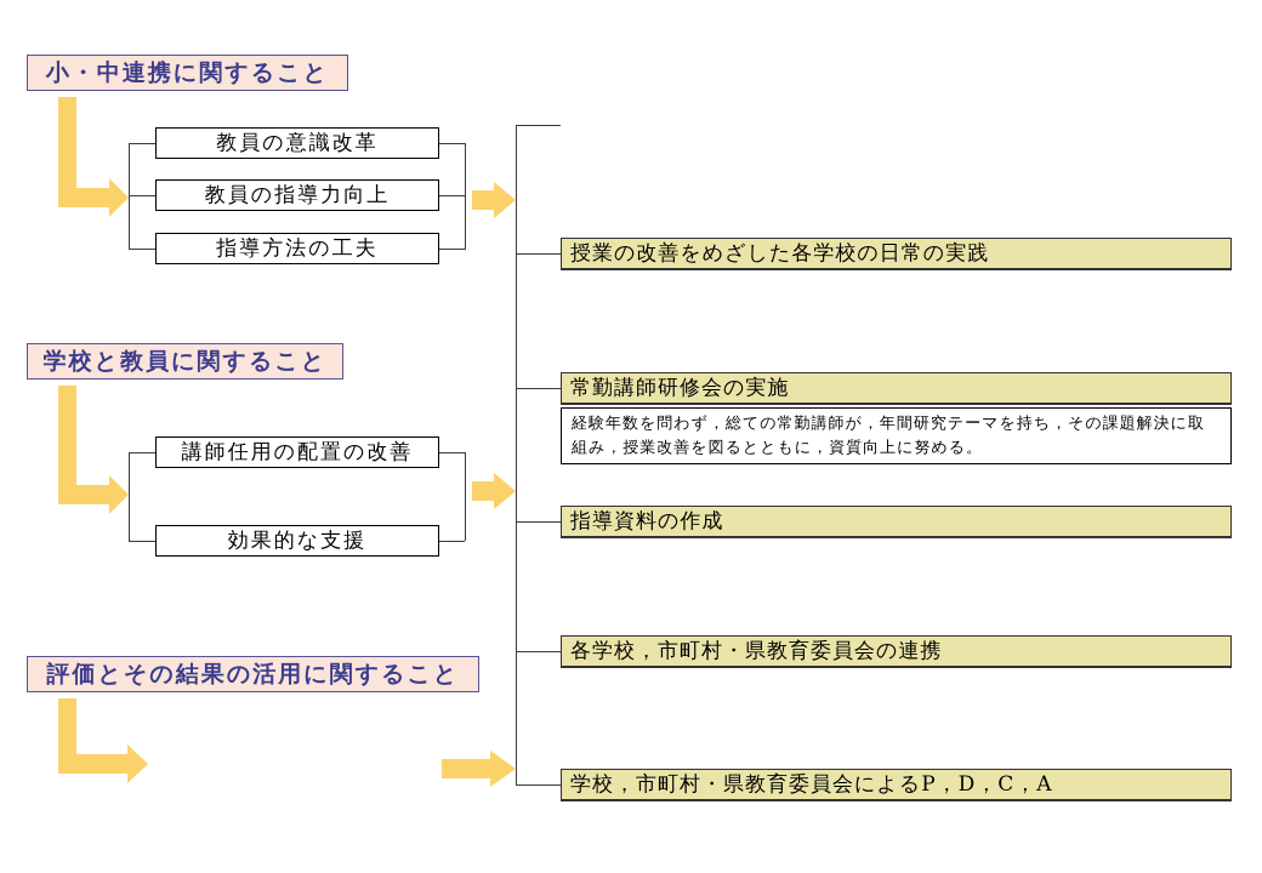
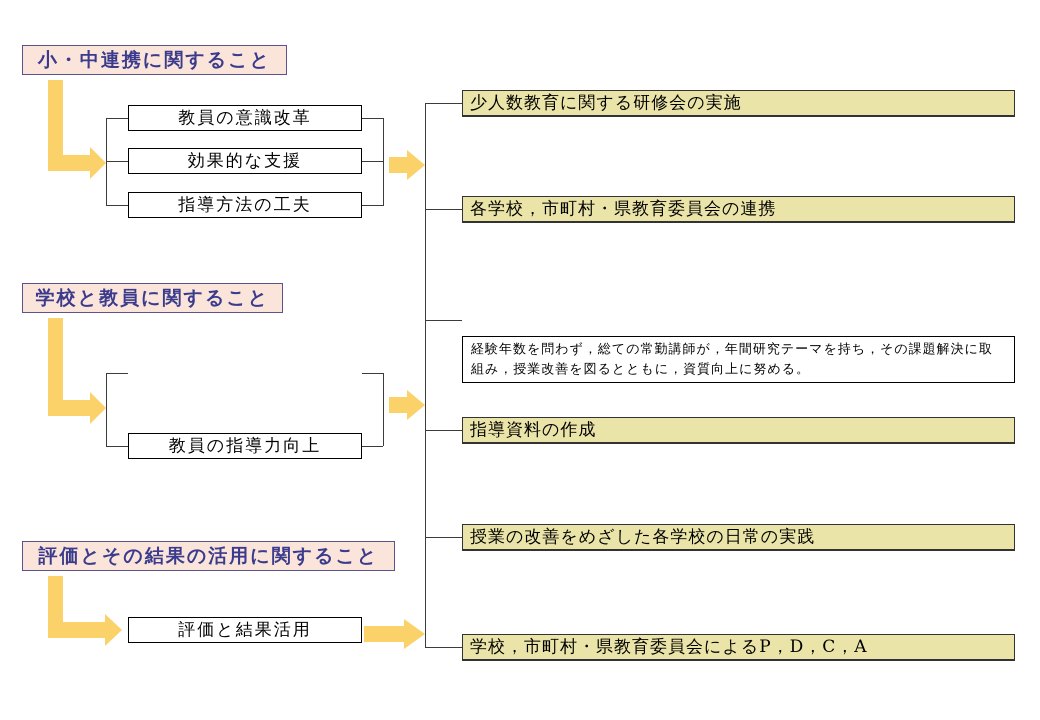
  小・中連携に関すること
  教員の意識改革
- 教員の指導力向上
+ 効果的な支援
  指導方法の工夫
  学校と教員に関すること
- 講師任用の配置の改善
- 効果的な支援
+ 教員の指導力向上
  評価とその結果の活用に関すること
+ 評価と結果活用
+ 少人数教育に関する研修会の実施
- 授業の改善をめざした各学校の日常の実践
+ 各学校，市町村・県教育委員会の連携
- 常勤講師研修会の実施
  経験年数を問わず，総ての常勤講師が，年間研究テーマを持ち，その課題解決に取組み，授業改善を図るとともに，資質向上に努める。
  指導資料の作成
- 各学校，市町村・県教育委員会の連携
+ 授業の改善をめざした各学校の日常の実践
  学校，市町村・県教育委員会によるP，D，C，A
